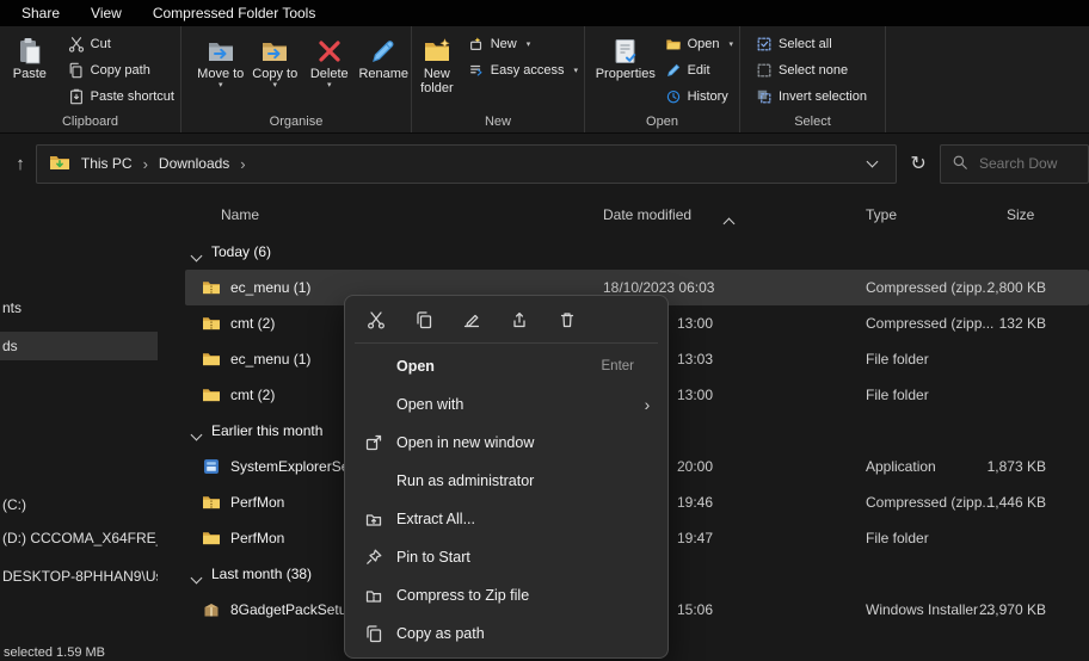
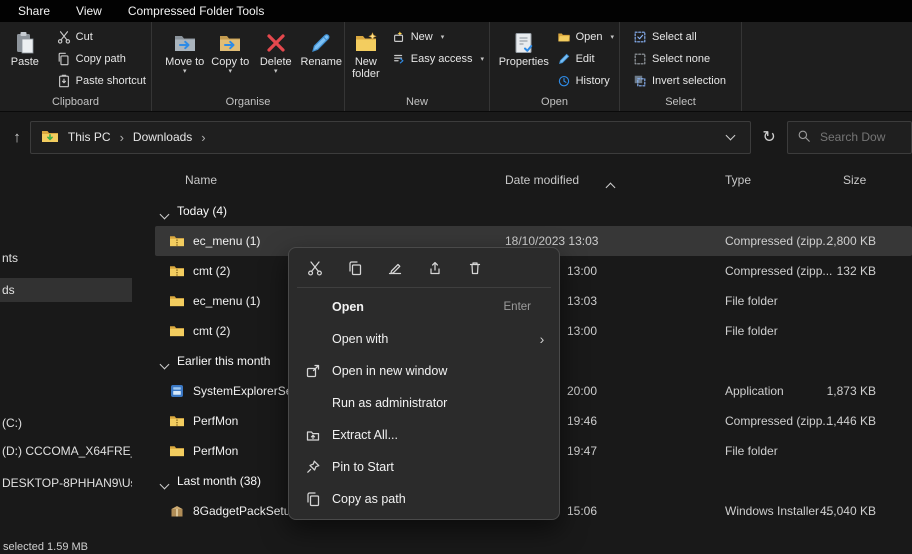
  Share
  View
  Compressed Folder Tools
  Paste
  Cut
  Copy path
  Paste shortcut
  Clipboard
  Move to
  Copy to
  Delete
  Rename
  Organise
  New folder
  New
  Easy access
  New
  Properties
  Open
  Edit
  History
  Open
  Select all
  Select none
  Invert selection
  Select
  ↑
  This PC
  ›
  Downloads
  ›
  ↻
  Search Dow
  nts
  ds
  (C:)
  (D:) CCCOMA_X64FRE
  DESKTOP-8PHHAN9\U
  Name
  Date modified
  Type
  Size
- Today (6)
+ Today (4)
  ec_menu (1)
- 18/10/2023 06:03
+ 18/10/2023 13:03
  Compressed (zipp...
  2,800 KB
  cmt (2)
  13:00
  Compressed (zipp...
  132 KB
  ec_menu (1)
  13:03
  File folder
  cmt (2)
  13:00
  File folder
  Earlier this month
  SystemExplorerS
  20:00
  Application
  1,873 KB
  PerfMon
  19:46
  Compressed (zipp...
  1,446 KB
  PerfMon
  19:47
  File folder
  Last month (38)
  8GadgetPackSet
  15:06
  Windows Installer ...
- 23,970 KB
+ 45,040 KB
  selected 1.59 MB
  Open
  Enter
  Open with
  ›
  Open in new window
  Run as administrator
  Extract All...
  Pin to Start
- Compress to Zip file
  Copy as path
